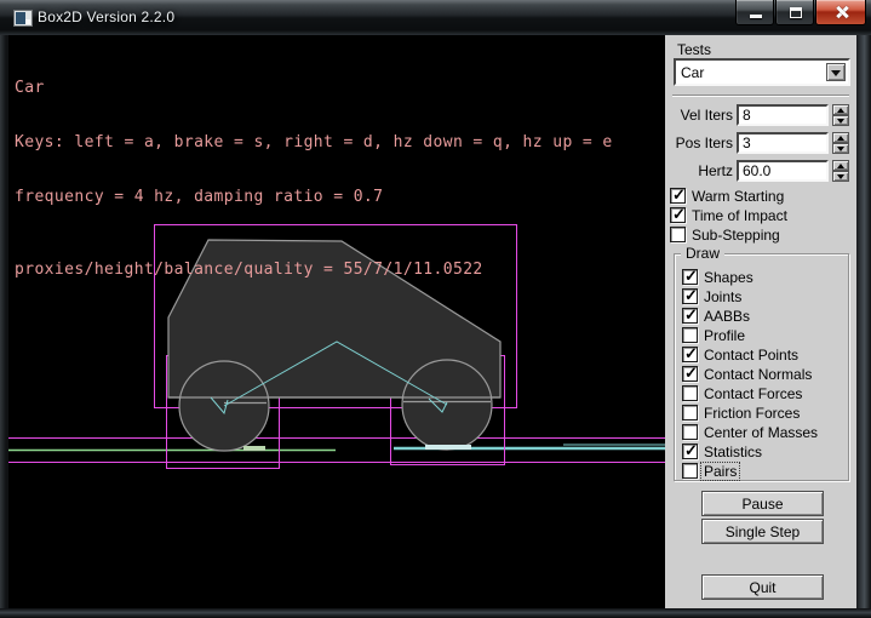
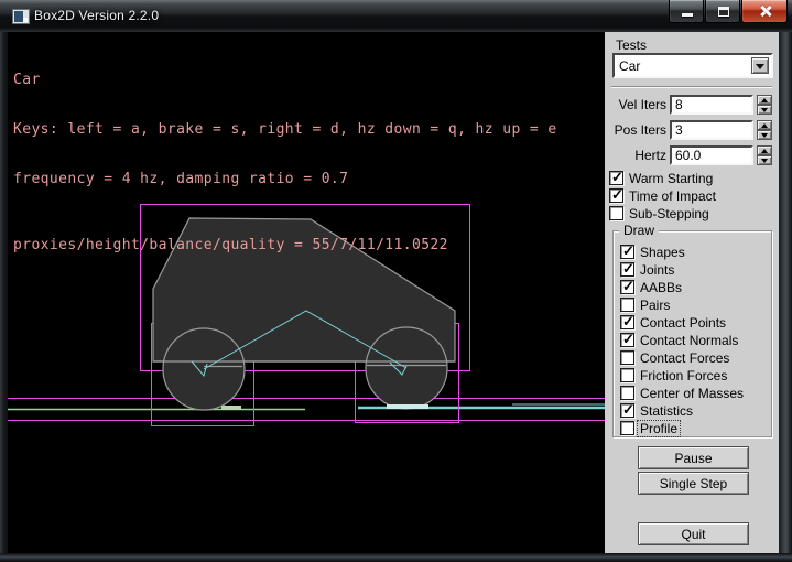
  Box2D Version 2.2.0
  Car
  Keys: left = a, brake = s, right = d, hz down = q, hz up = e
  frequency = 4 hz, damping ratio = 0.7
- proxies/height/balance/quality = 55/7/1/11.0522
+ proxies/height/balance/quality = 55/7/11/11.0522
  Tests
  Car
  Vel Iters
  8
  Pos Iters
  3
  Hertz
  60.0
  Warm Starting
  Time of Impact
  Sub-Stepping
  Draw
  Shapes
  Joints
  AABBs
- Profile
+ Pairs
  Contact Points
  Contact Normals
  Contact Forces
  Friction Forces
  Center of Masses
  Statistics
- Pairs
+ Profile
  Pause
  Single Step
  Quit
